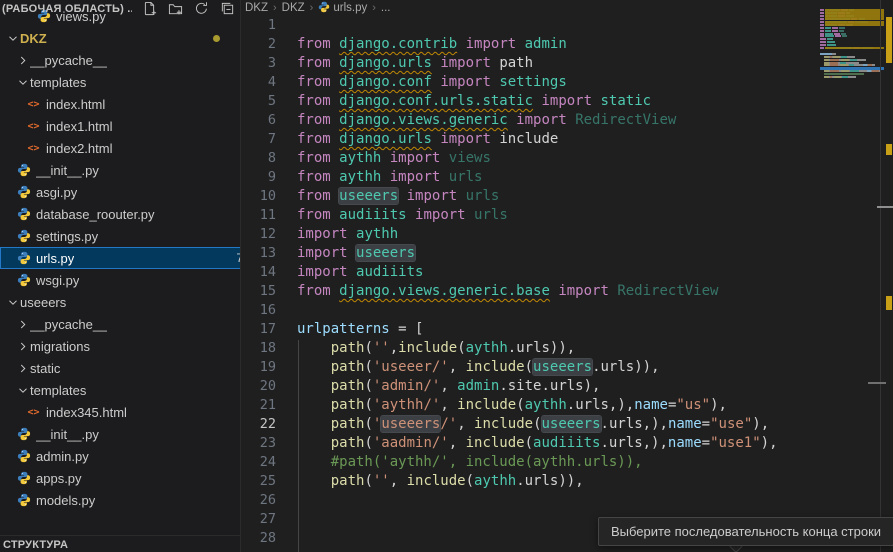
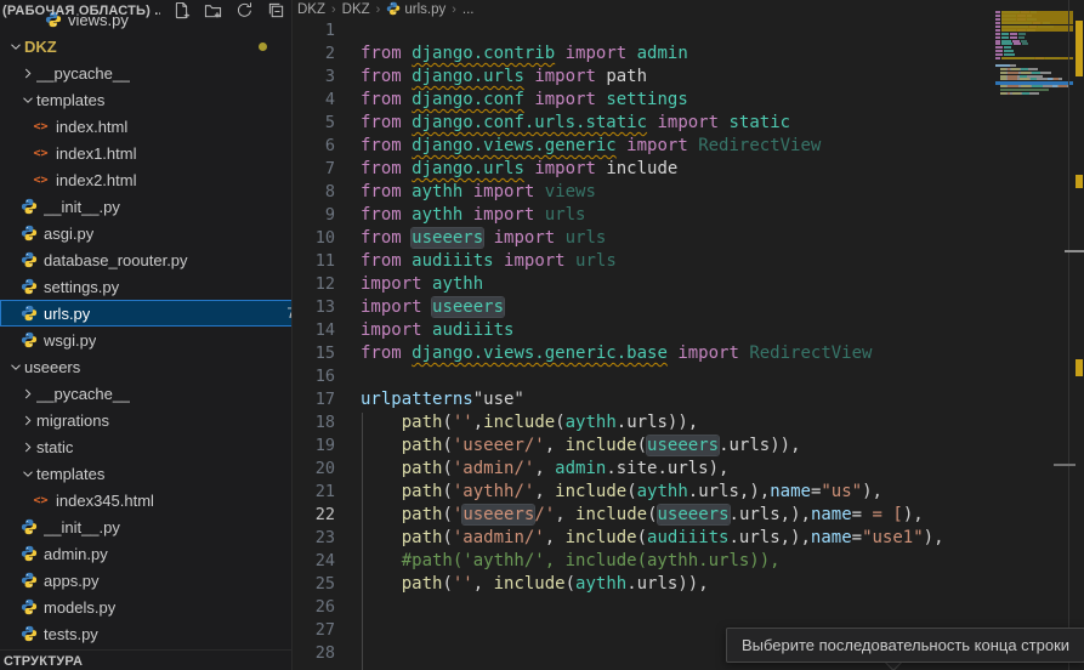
  views.py
  DKZ
  __pycache__
  templates
  <>
  index.html
  <>
  index1.html
  <>
  index2.html
  __init__.py
  asgi.py
  database_roouter.py
  settings.py
  urls.py
  7
  wsgi.py
  useeers
  __pycache__
  migrations
  static
  templates
  <>
  index345.html
  __init__.py
  admin.py
  apps.py
  models.py
+ tests.py
  (РАБОЧАЯ ОБЛАСТЬ) .
  СТРУКТУРА
  1
  2
  from django.contrib import admin
  3
  from django.urls import path
  4
  from django.conf import settings
  5
  from django.conf.urls.static import static
  6
  from django.views.generic import RedirectView
  7
  from django.urls import include
  8
  from aythh import views
  9
  from aythh import urls
  10
  from useeers import urls
  11
  from audiiits import urls
  12
  import aythh
  13
  import useeers
  14
  import audiiits
  15
  from django.views.generic.base import RedirectView
  16
  17
- urlpatterns = [
+ urlpatterns"use"
  18
  path('',include(aythh.urls)),
  19
  path('useeer/', include(useeers.urls)),
  20
  path('admin/', admin.site.urls),
  21
  path('aythh/', include(aythh.urls,),name="us"),
  22
- path('useeers/', include(useeers.urls,),name="use"),
+ path('useeers/', include(useeers.urls,),name= = [),
  23
  path('aadmin/', include(audiiits.urls,),name="use1"),
  24
  #path('aythh/', include(aythh.urls)),
  25
  path('', include(aythh.urls)),
  26
  27
  28
  DKZ
  ›
  DKZ
  ›
  urls.py
  ›
  ...
  Выберите последовательность конца строки
